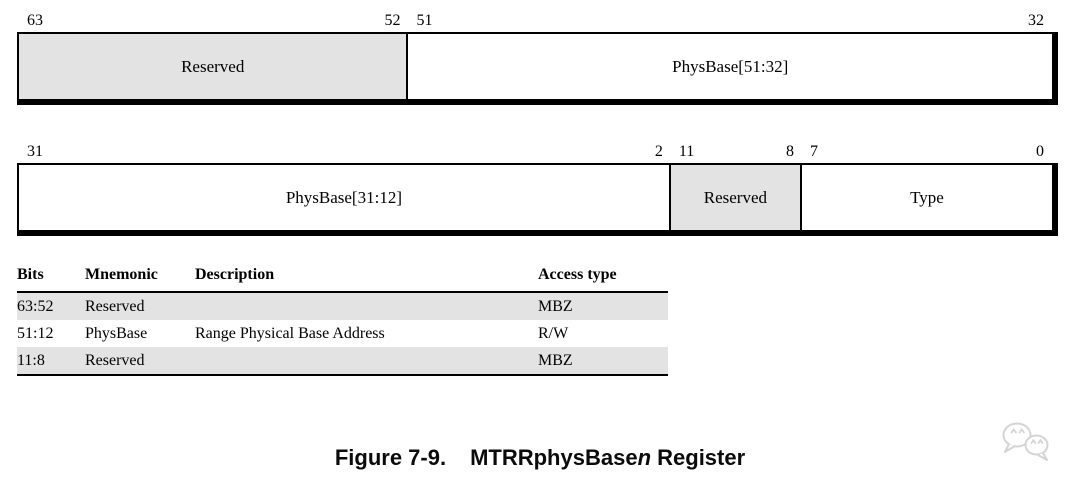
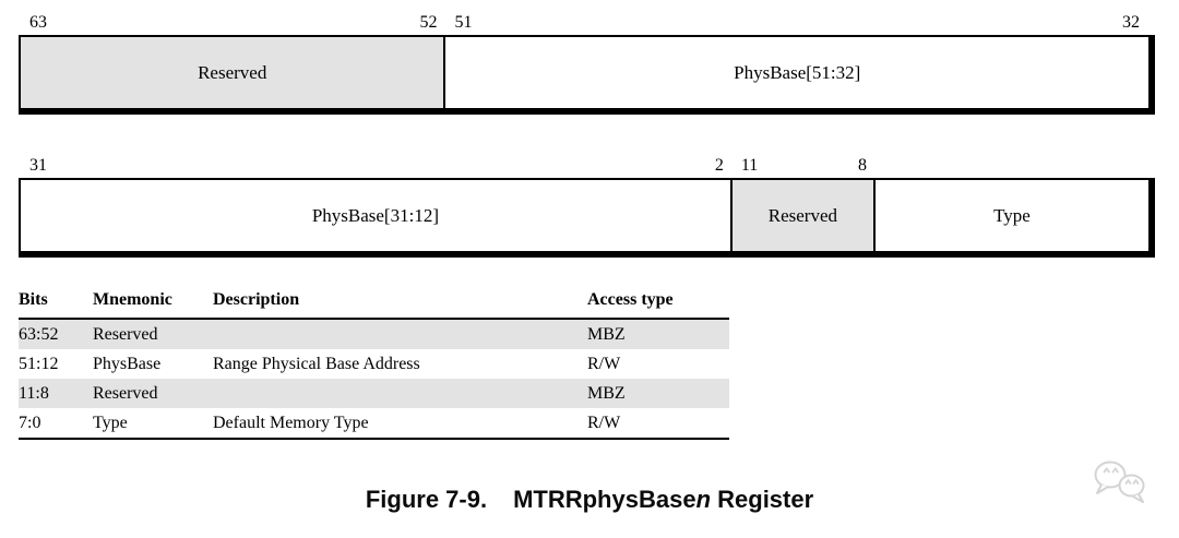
  63
  52
  51
  32
  Reserved
  PhysBase[51:32]
  31
  2
  11
  8
- 7
- 0
  PhysBase[31:12]
  Reserved
  Type
  Bits	Mnemonic	Description	Access type
  63:52	Reserved		MBZ
  51:12	PhysBase	Range Physical Base Address	R/W
  11:8	Reserved		MBZ
+ 7:0	Type	Default Memory Type	R/W
  Figure 7-9. MTRRphysBasen Register
